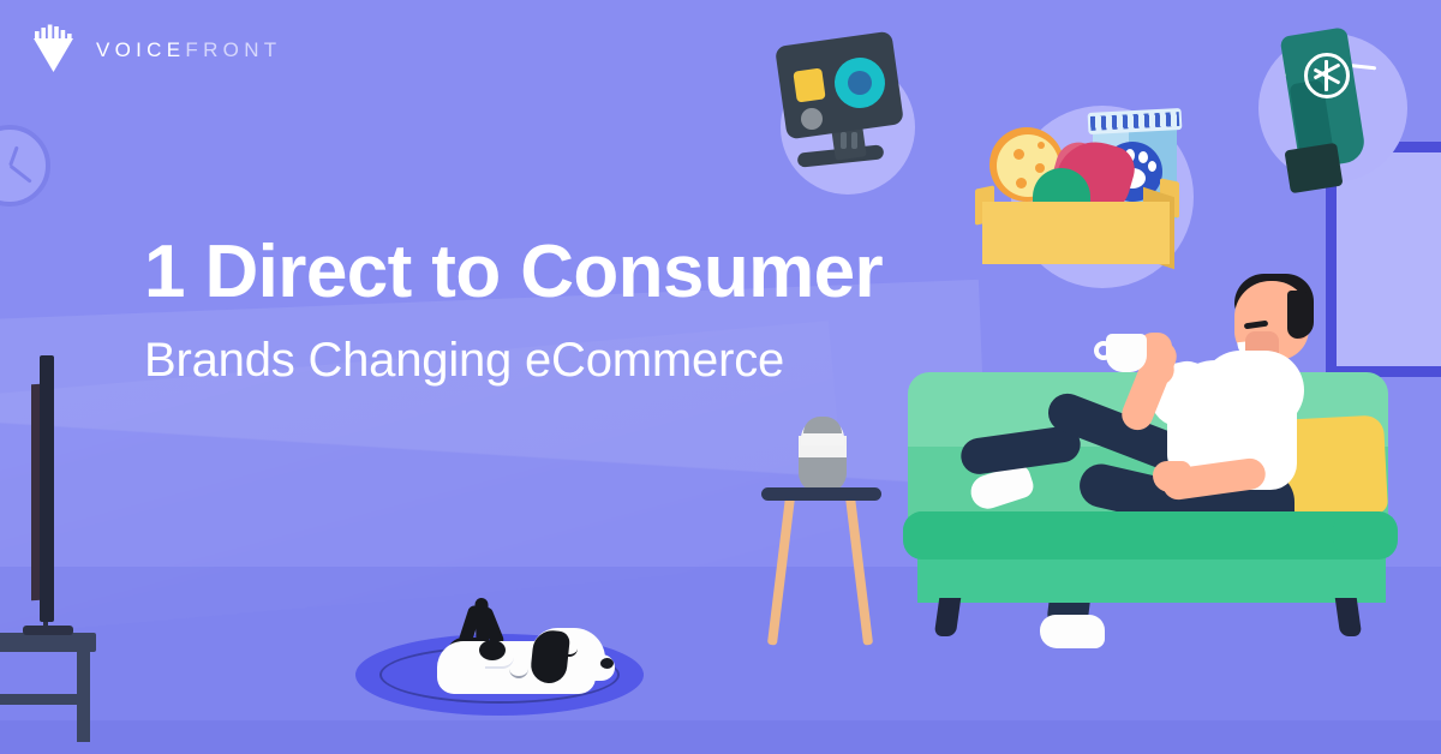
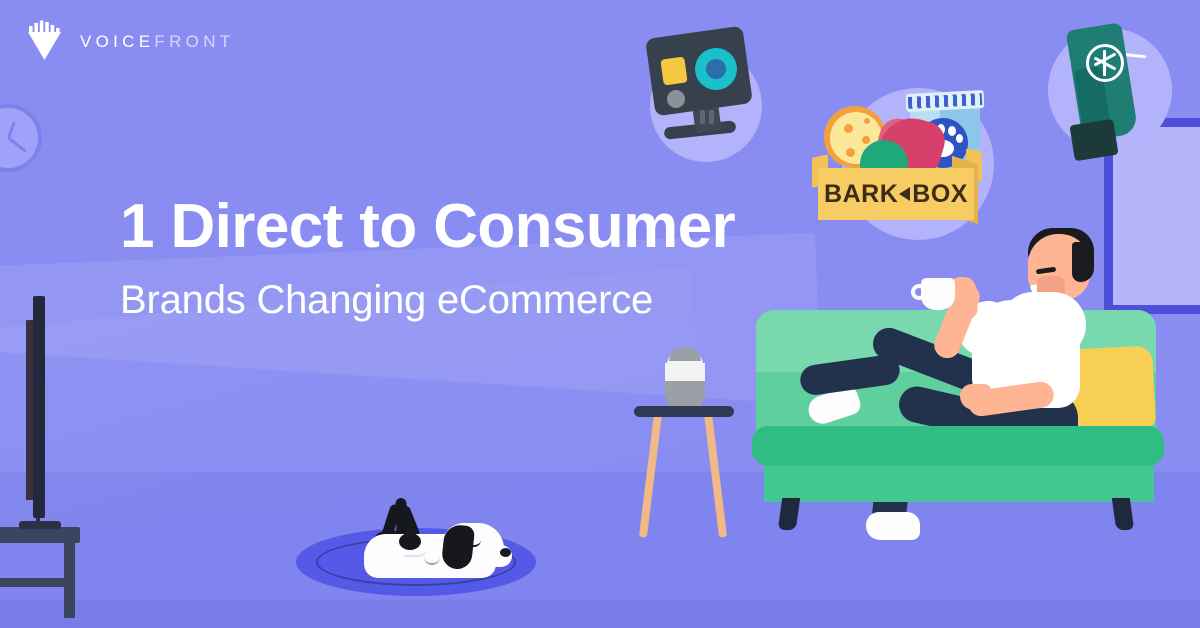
+ BARK
+ BOX
  VOICEFRONT
  1 Direct to Consumer
  Brands Changing eCommerce
